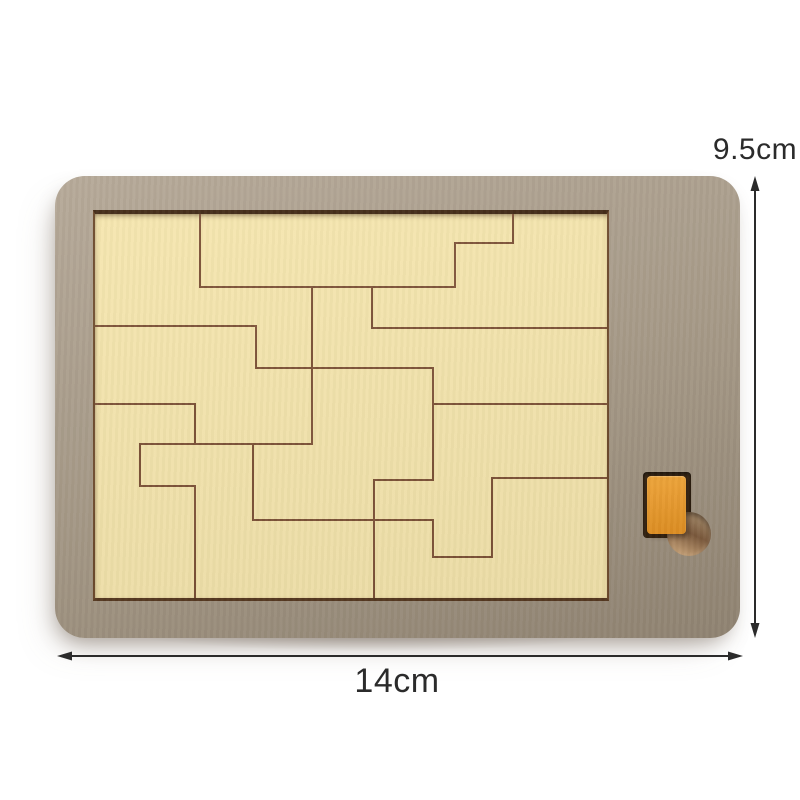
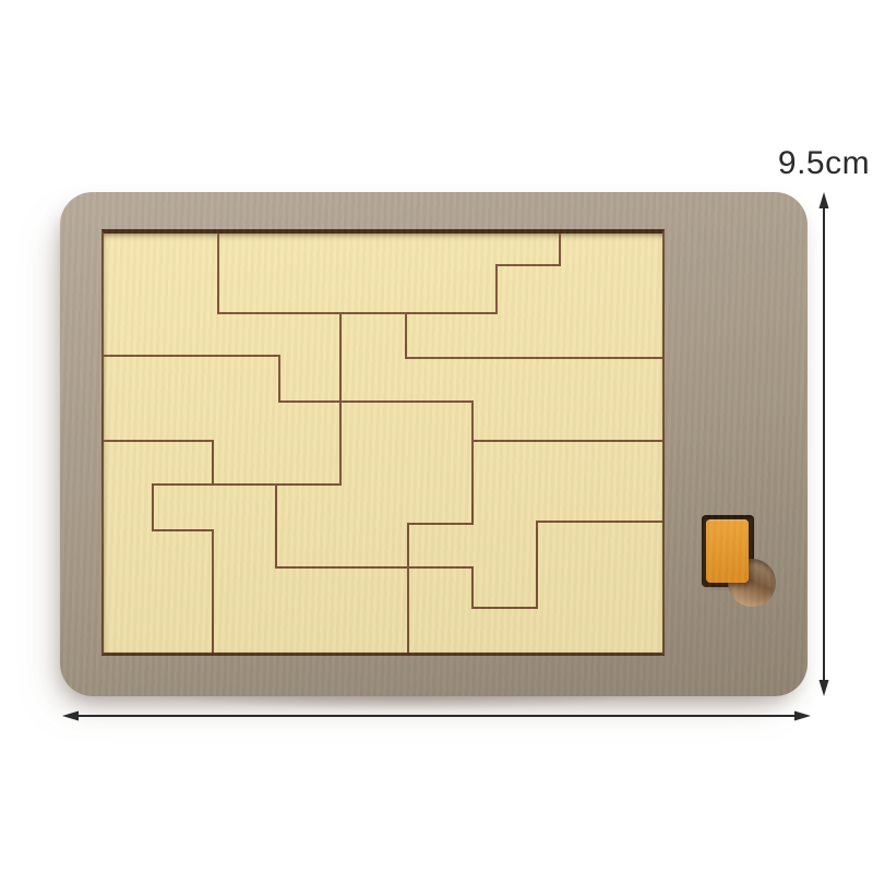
  9.5cm
- 14cm
